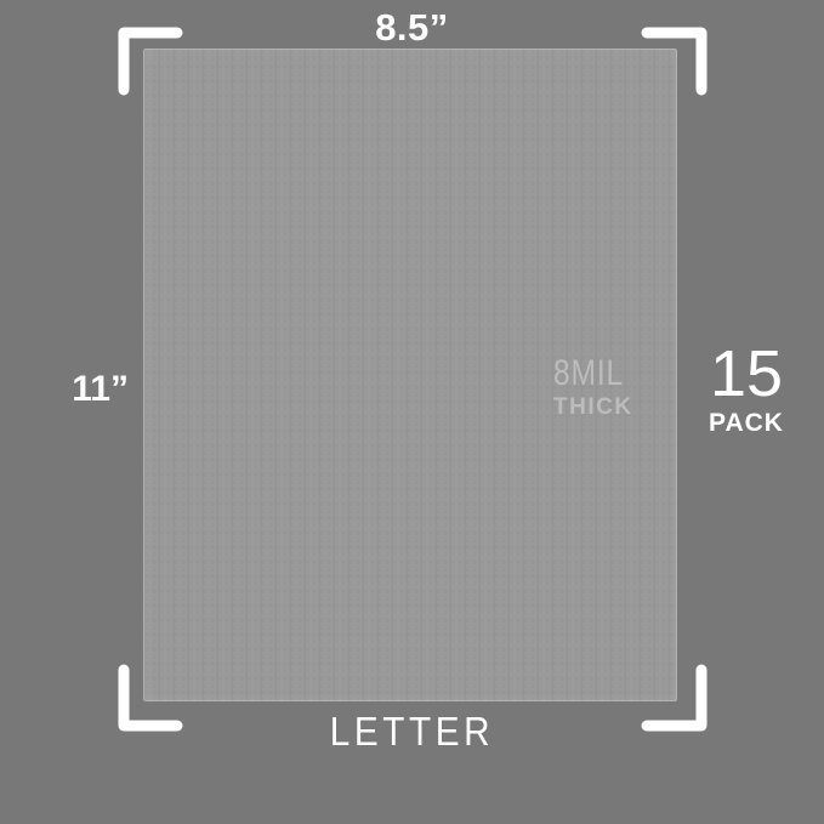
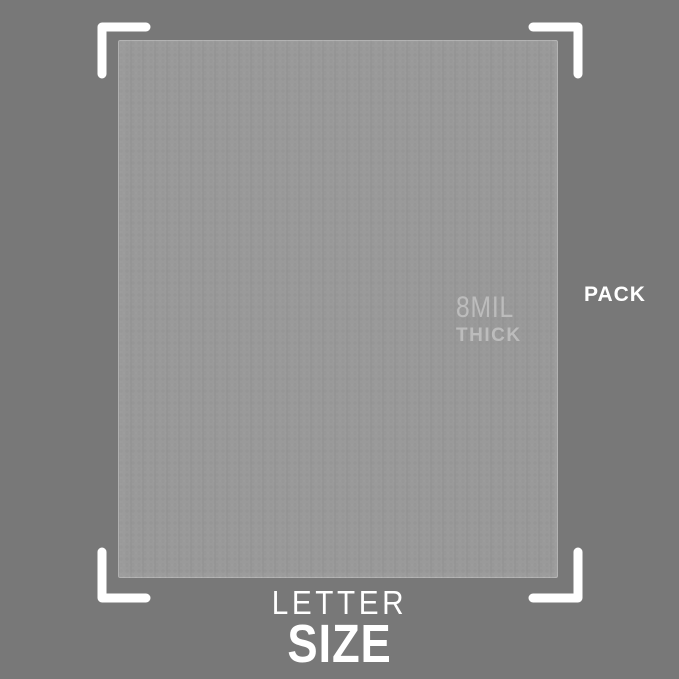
  8MIL
  THICK
- 8.5”
- 11”
- 15
  PACK
  LETTER
+ SIZE
